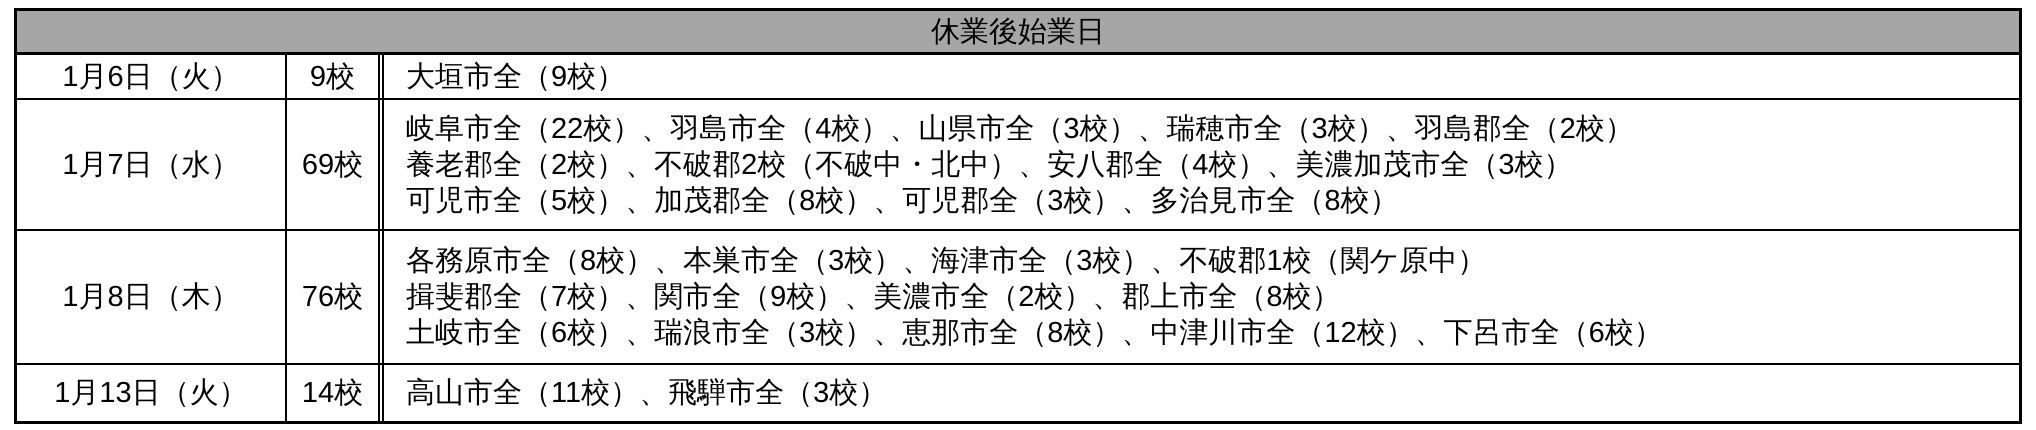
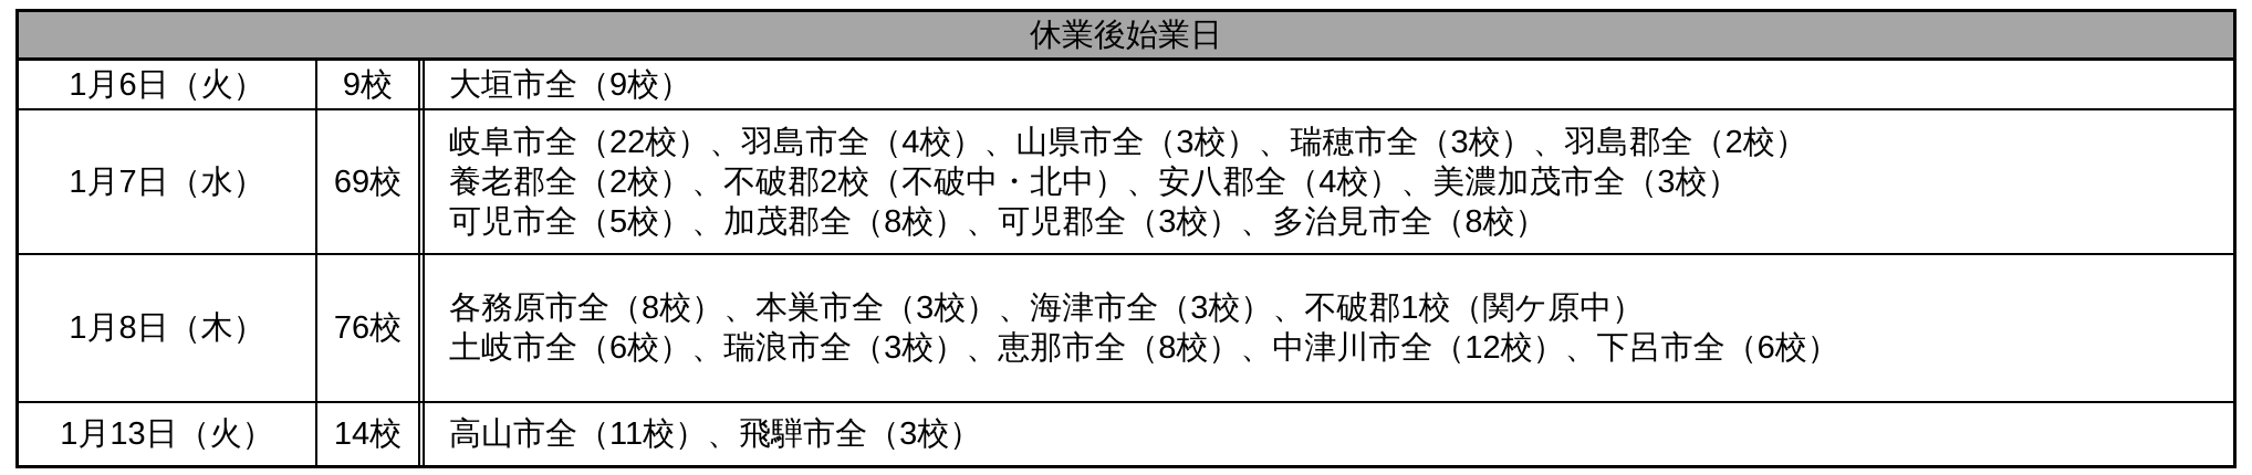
  休業後始業日
  1月6日（火）
  9校
  大垣市全（9校）
  1月7日（水）
  69校
  岐阜市全（22校）、羽島市全（4校）、山県市全（3校）、瑞穂市全（3校）、羽島郡全（2校）
  養老郡全（2校）、不破郡2校（不破中・北中）、安八郡全（4校）、美濃加茂市全（3校）
  可児市全（5校）、加茂郡全（8校）、可児郡全（3校）、多治見市全（8校）
  1月8日（木）
  76校
  各務原市全（8校）、本巣市全（3校）、海津市全（3校）、不破郡1校（関ケ原中）
- 揖斐郡全（7校）、関市全（9校）、美濃市全（2校）、郡上市全（8校）
  土岐市全（6校）、瑞浪市全（3校）、恵那市全（8校）、中津川市全（12校）、下呂市全（6校）
  1月13日（火）
  14校
  高山市全（11校）、飛騨市全（3校）
